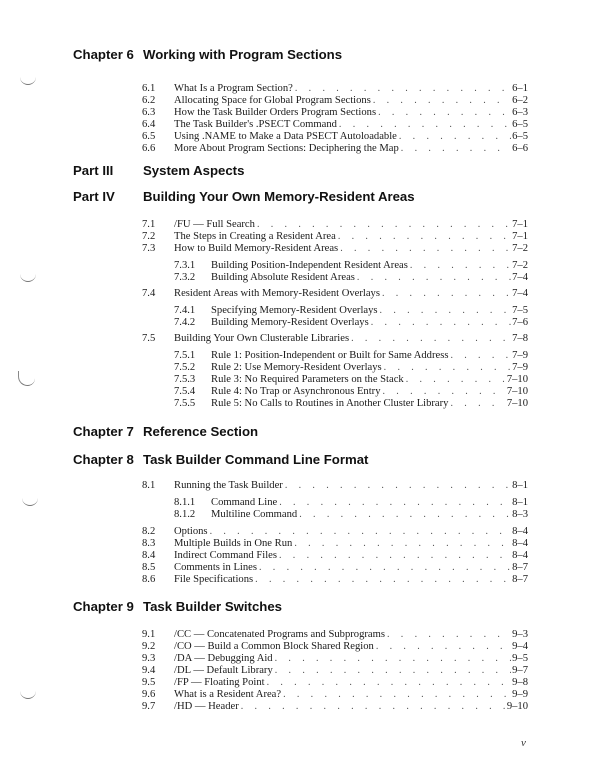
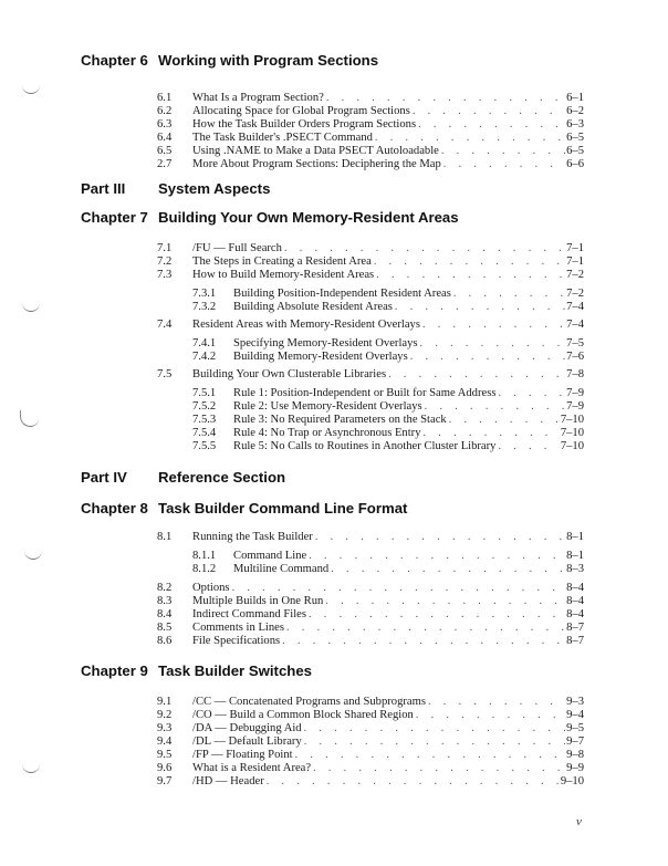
  Chapter 6 Working with Program Sections
  6.1
  What Is a Program Section?
  6–1
  6.2
  Allocating Space for Global Program Sections
  6–2
  6.3
  How the Task Builder Orders Program Sections
  6–3
  6.4
  The Task Builder's .PSECT Command
  6–5
  6.5
  Using .NAME to Make a Data PSECT Autoloadable
  6–5
- 6.6
+ 2.7
  More About Program Sections: Deciphering the Map
  6–6
  Part III System Aspects
- Part IV Building Your Own Memory-Resident Areas
+ Chapter 7 Building Your Own Memory-Resident Areas
  7.1
  /FU — Full Search
  7–1
  7.2
  The Steps in Creating a Resident Area
  7–1
  7.3
  How to Build Memory-Resident Areas
  7–2
  7.3.1
  Building Position-Independent Resident Areas
  7–2
  7.3.2
  Building Absolute Resident Areas
  7–4
  7.4
  Resident Areas with Memory-Resident Overlays
  7–4
  7.4.1
  Specifying Memory-Resident Overlays
  7–5
  7.4.2
  Building Memory-Resident Overlays
  7–6
  7.5
  Building Your Own Clusterable Libraries
  7–8
  7.5.1
  Rule 1: Position-Independent or Built for Same Address
  7–9
  7.5.2
  Rule 2: Use Memory-Resident Overlays
  7–9
  7.5.3
  Rule 3: No Required Parameters on the Stack
  7–10
  7.5.4
  Rule 4: No Trap or Asynchronous Entry
  7–10
  7.5.5
  Rule 5: No Calls to Routines in Another Cluster Library
  7–10
- Chapter 7 Reference Section
+ Part IV Reference Section
  Chapter 8 Task Builder Command Line Format
  8.1
  Running the Task Builder
  8–1
  8.1.1
  Command Line
  8–1
  8.1.2
  Multiline Command
  8–3
  8.2
  Options
  8–4
  8.3
  Multiple Builds in One Run
  8–4
  8.4
  Indirect Command Files
  8–4
  8.5
  Comments in Lines
  8–7
  8.6
  File Specifications
  8–7
  Chapter 9 Task Builder Switches
  9.1
  /CC — Concatenated Programs and Subprograms
  9–3
  9.2
  /CO — Build a Common Block Shared Region
  9–4
  9.3
  /DA — Debugging Aid
  9–5
  9.4
  /DL — Default Library
  9–7
  9.5
  /FP — Floating Point
  9–8
  9.6
  What is a Resident Area?
  9–9
  9.7
  /HD — Header
  9–10
  v
